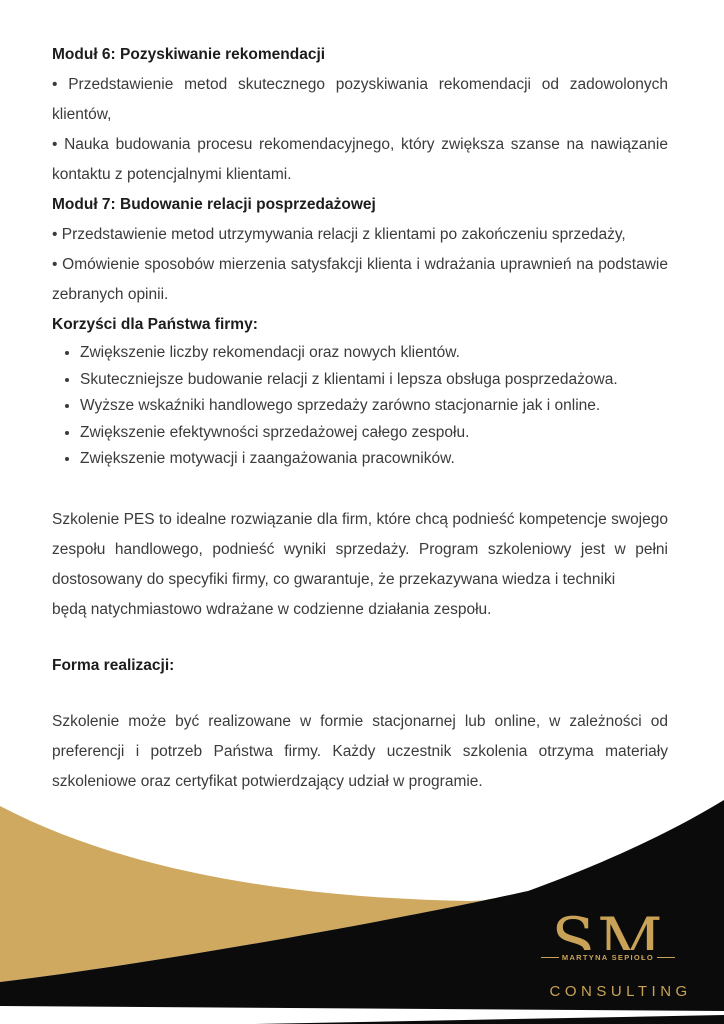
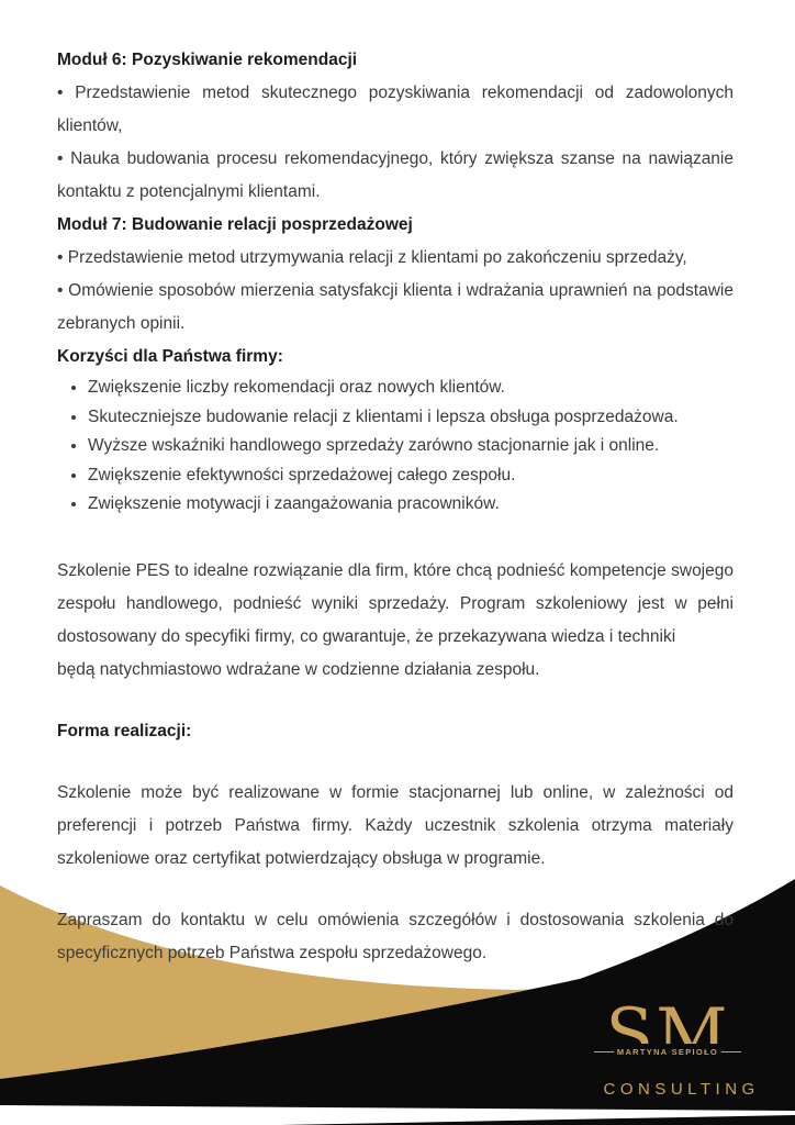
  Moduł 6: Pozyskiwanie rekomendacji
  • Przedstawienie metod skutecznego pozyskiwania rekomendacji od zadowolonych klientów,
  • Nauka budowania procesu rekomendacyjnego, który zwiększa szanse na nawiązanie kontaktu z potencjalnymi klientami.
  Moduł 7: Budowanie relacji posprzedażowej
  • Przedstawienie metod utrzymywania relacji z klientami po zakończeniu sprzedaży,
  • Omówienie sposobów mierzenia satysfakcji klienta i wdrażania uprawnień na podstawie zebranych opinii.
  Korzyści dla Państwa firmy:
  Zwiększenie liczby rekomendacji oraz nowych klientów.
  Skuteczniejsze budowanie relacji z klientami i lepsza obsługa posprzedażowa.
  Wyższe wskaźniki handlowego sprzedaży zarówno stacjonarnie jak i online.
  Zwiększenie efektywności sprzedażowej całego zespołu.
  Zwiększenie motywacji i zaangażowania pracowników.
  Szkolenie PES to idealne rozwiązanie dla firm, które chcą podnieść kompetencje swojego zespołu handlowego, podnieść wyniki sprzedaży. Program szkoleniowy jest w pełni dostosowany do specyfiki firmy, co gwarantuje, że przekazywana wiedza i techniki
  będą natychmiastowo wdrażane w codzienne działania zespołu.
  Forma realizacji:
- Szkolenie może być realizowane w formie stacjonarnej lub online, w zależności od preferencji i potrzeb Państwa firmy. Każdy uczestnik szkolenia otrzyma materiały szkoleniowe oraz certyfikat potwierdzający udział w programie.
+ Szkolenie może być realizowane w formie stacjonarnej lub online, w zależności od preferencji i potrzeb Państwa firmy. Każdy uczestnik szkolenia otrzyma materiały szkoleniowe oraz certyfikat potwierdzający obsługa w programie.
+ Zapraszam do kontaktu w celu omówienia szczegółów i dostosowania szkolenia do specyficznych potrzeb Państwa zespołu sprzedażowego.
  SM
  MARTYNA SEPIOŁO
  CONSULTING
